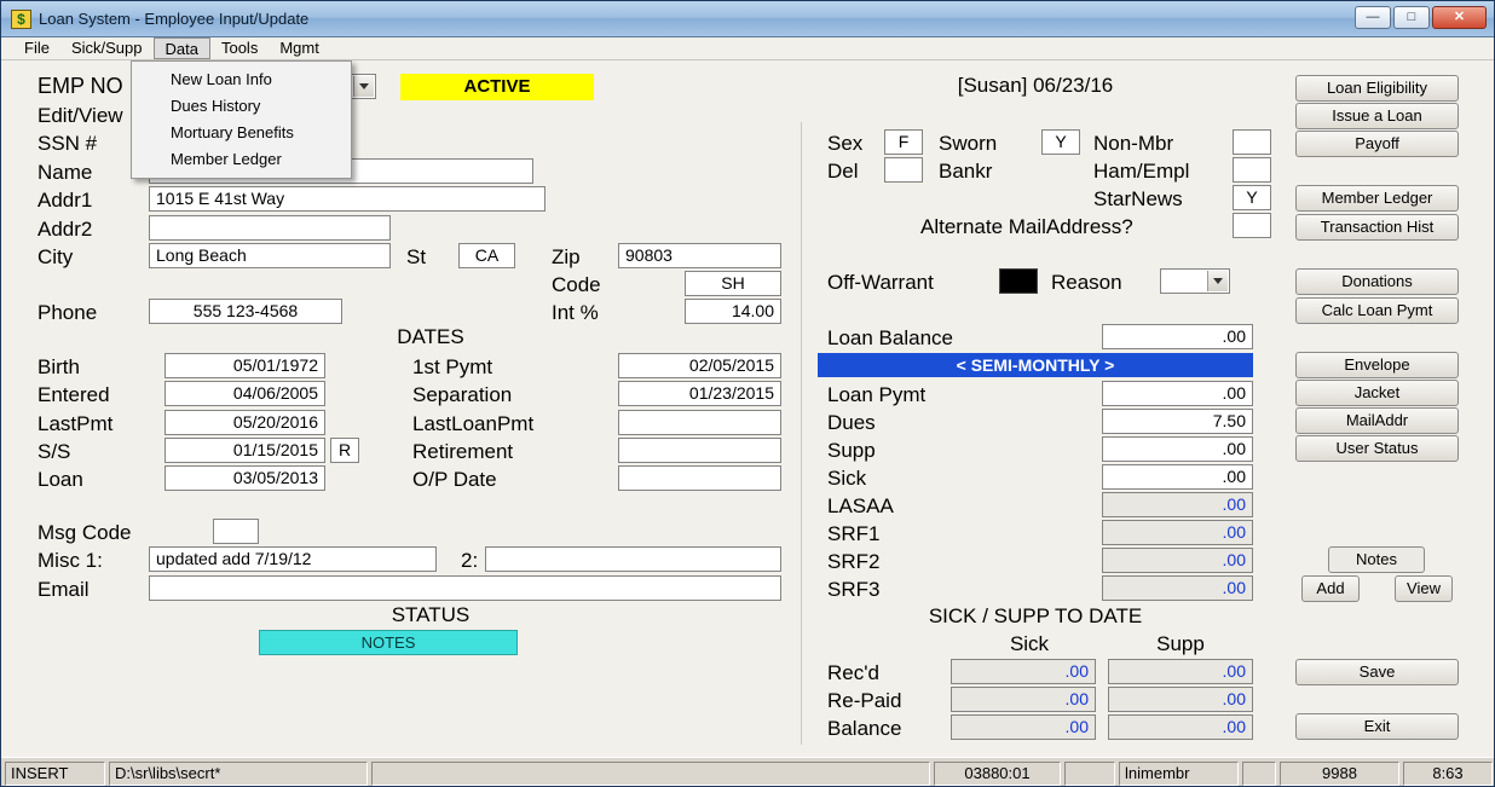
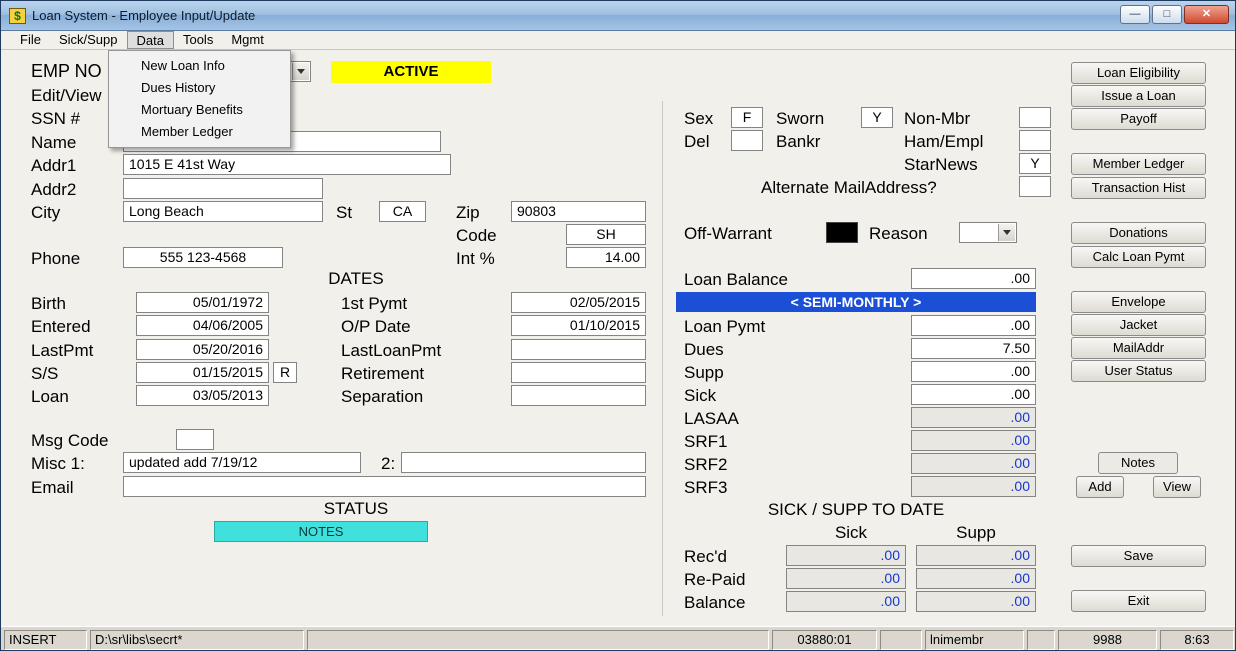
  $
  Loan System - Employee Input/Update
  —
  □
  ✕
  File
  Sick/Supp
  Data
  Tools
  Mgmt
  EMP NO
  ACTIVE
  Edit/View
  SSN #
  Name
  Addr1
  1015 E 41st Way
  Addr2
  City
  Long Beach
  St
  CA
  Zip
  90803
  Code
  SH
  Phone
  555 123-4568
  Int %
  14.00
  DATES
  Birth
  05/01/1972
  Entered
  04/06/2005
  LastPmt
  05/20/2016
  S/S
  01/15/2015
  R
  Loan
  03/05/2013
  1st Pymt
  02/05/2015
- Separation
+ O/P Date
- 01/23/2015
+ 01/10/2015
  LastLoanPmt
  Retirement
- O/P Date
+ Separation
  Msg Code
  Misc 1:
  updated add 7/19/12
  2:
  Email
  STATUS
  NOTES
- [Susan] 06/23/16
  Sex
  F
  Sworn
  Y
  Non-Mbr
  Del
  Bankr
  Ham/Empl
  StarNews
  Y
  Alternate MailAddress?
  Off-Warrant
  Reason
  Loan Balance
  .00
  < SEMI-MONTHLY >
  Loan Pymt
  .00
  Dues
  7.50
  Supp
  .00
  Sick
  .00
  LASAA
  .00
  SRF1
  .00
  SRF2
  .00
  SRF3
  .00
  SICK / SUPP TO DATE
  Sick
  Supp
  Rec'd
  .00
  .00
  Re-Paid
  .00
  .00
  Balance
  .00
  .00
  Loan Eligibility
  Issue a Loan
  Payoff
  Member Ledger
  Transaction Hist
  Donations
  Calc Loan Pymt
  Envelope
  Jacket
  MailAddr
  User Status
  Notes
  Add
  View
  Save
  Exit
  New Loan Info
  Dues History
  Mortuary Benefits
  Member Ledger
  INSERT
  D:\sr\libs\secrt*
  03880:01
  lnimembr
  9988
  8:63
